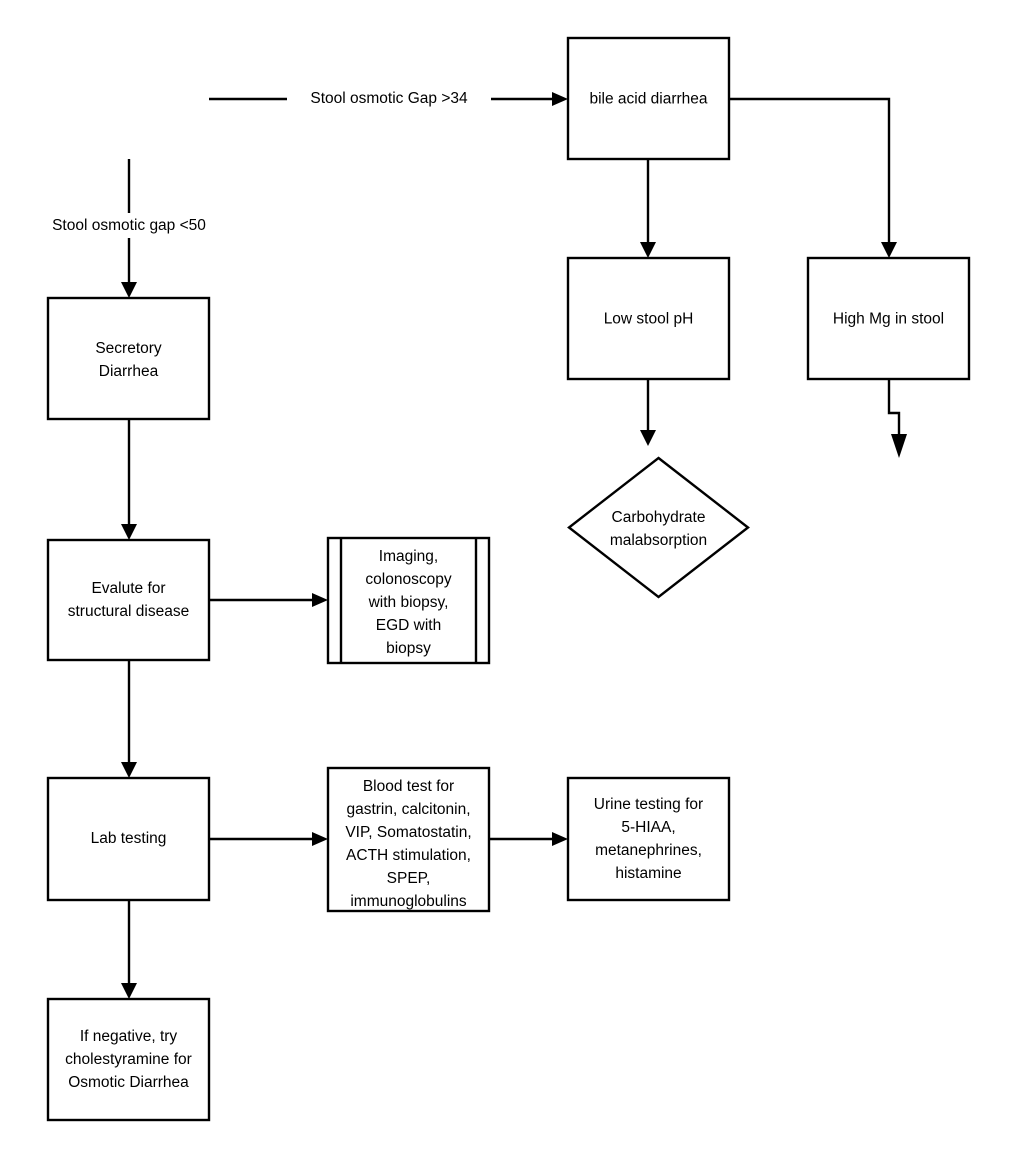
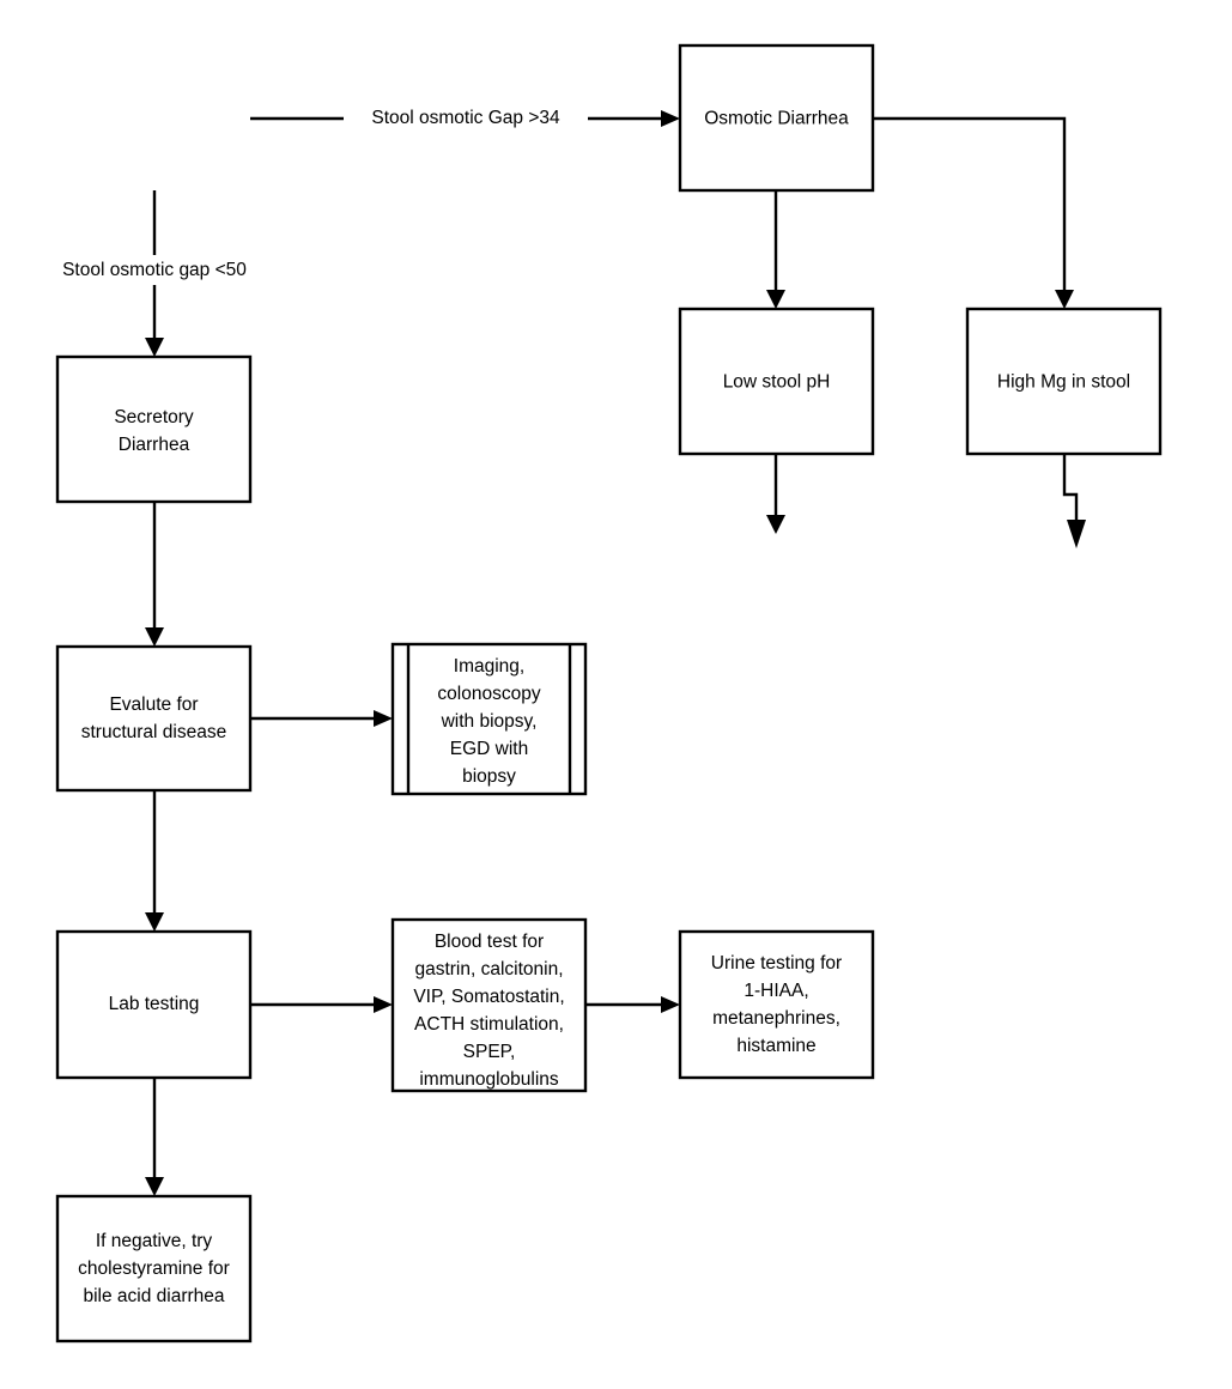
  Stool osmotic Gap >34
  Stool osmotic gap <50
- bile acid diarrhea
+ Osmotic Diarrhea
  Secretory
  Diarrhea
  Low stool pH
  High Mg in stool
- Carbohydrate
- malabsorption
  Evalute for
  structural disease
  Imaging,
  colonoscopy
  with biopsy,
  EGD with
  biopsy
  Lab testing
  Blood test for
  gastrin, calcitonin,
  VIP, Somatostatin,
  ACTH stimulation,
  SPEP,
  immunoglobulins
  Urine testing for
- 5-HIAA,
+ 1-HIAA,
  metanephrines,
  histamine
  If negative, try
  cholestyramine for
- Osmotic Diarrhea
+ bile acid diarrhea
